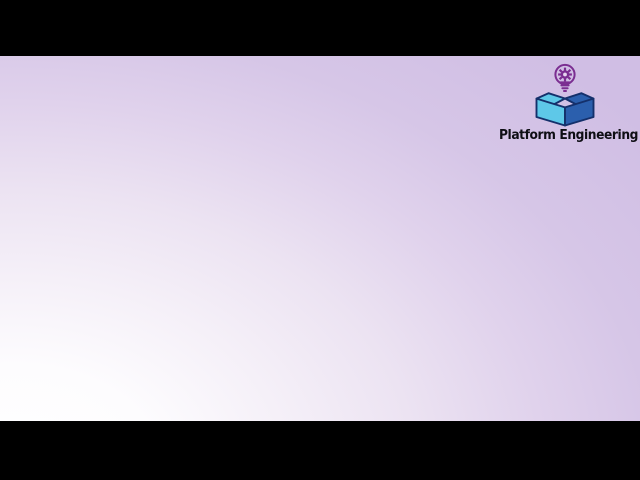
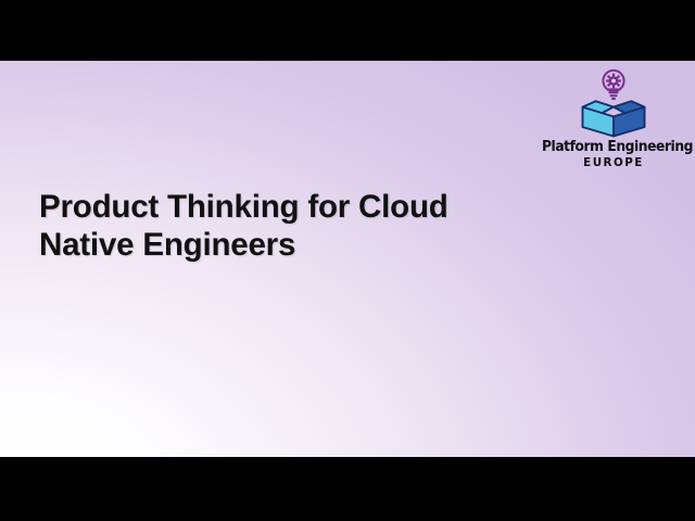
  Platform Engineering
+ EUROPE
+ Product Thinking for Cloud
+ Native Engineers
